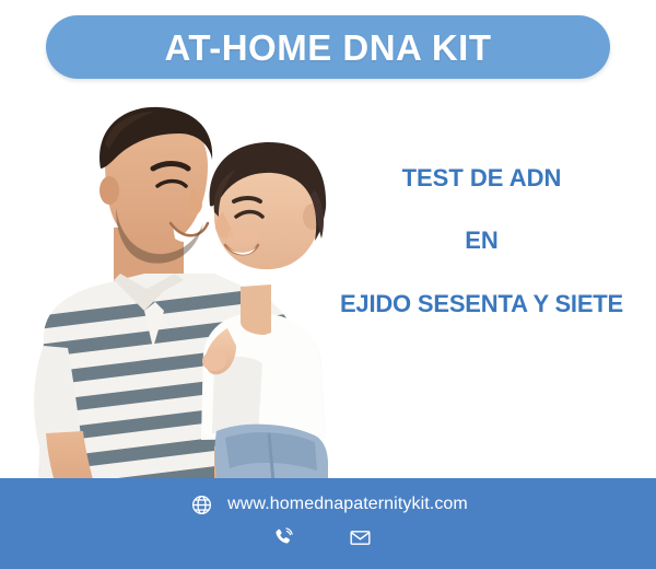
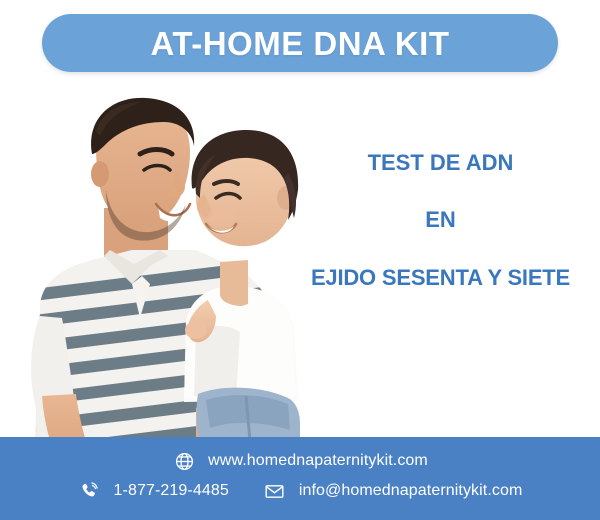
  AT-HOME DNA KIT
  TEST DE ADN
  EN
  EJIDO SESENTA Y SIETE
  www.homednapaternitykit.com
+ 1-877-219-4485
+ info@homednapaternitykit.com
